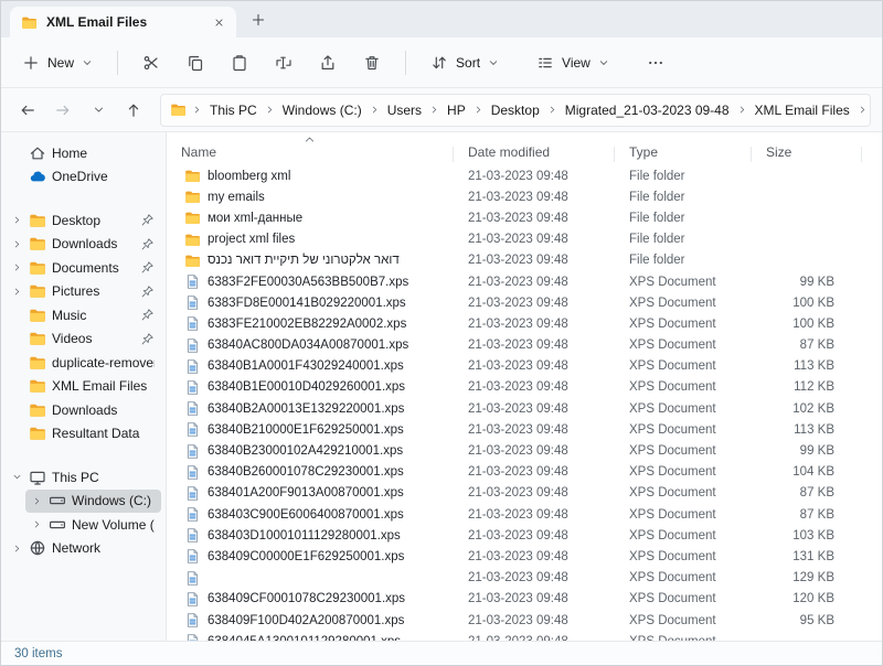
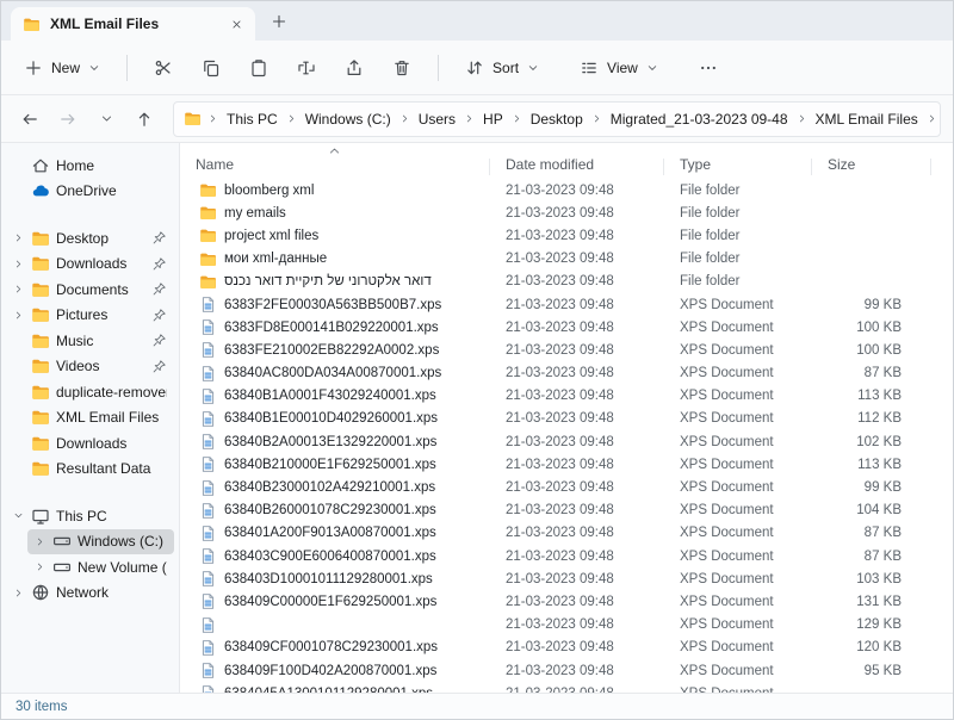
  XML Email Files
  New
  Sort
  View
  This PC
  Windows (C:)
  Users
  HP
  Desktop
  Migrated_21-03-2023 09-48
  XML Email Files
  Home
  OneDrive
  Desktop
  Downloads
  Documents
  Pictures
  Music
  Videos
  duplicate-remove
  XML Email Files
  Downloads
  Resultant Data
  This PC
  Windows (C:)
  New Volume (
  Network
  Name
  Date modified
  Type
  Size
  bloomberg xml
  21-03-2023 09:48
  File folder
  my emails
  21-03-2023 09:48
  File folder
- мои xml-данные
+ project xml files
  21-03-2023 09:48
  File folder
- project xml files
+ мои xml-данные
  21-03-2023 09:48
  File folder
  דואר אלקטרוני של תיקיית דואר נכנס
  21-03-2023 09:48
  File folder
  6383F2FE00030A563BB500B7.xps
  21-03-2023 09:48
  XPS Document
  99 KB
  6383FD8E000141B029220001.xps
  21-03-2023 09:48
  XPS Document
  100 KB
  6383FE210002EB82292A0002.xps
  21-03-2023 09:48
  XPS Document
  100 KB
  63840AC800DA034A00870001.xps
  21-03-2023 09:48
  XPS Document
  87 KB
  63840B1A0001F43029240001.xps
  21-03-2023 09:48
  XPS Document
  113 KB
  63840B1E00010D4029260001.xps
  21-03-2023 09:48
  XPS Document
  112 KB
  63840B2A00013E1329220001.xps
  21-03-2023 09:48
  XPS Document
  102 KB
  63840B210000E1F629250001.xps
  21-03-2023 09:48
  XPS Document
  113 KB
  63840B23000102A429210001.xps
  21-03-2023 09:48
  XPS Document
  99 KB
  63840B260001078C29230001.xps
  21-03-2023 09:48
  XPS Document
  104 KB
  638401A200F9013A00870001.xps
  21-03-2023 09:48
  XPS Document
  87 KB
  638403C900E6006400870001.xps
  21-03-2023 09:48
  XPS Document
  87 KB
  638403D10001011129280001.xps
  21-03-2023 09:48
  XPS Document
  103 KB
  638409C00000E1F629250001.xps
  21-03-2023 09:48
  XPS Document
  131 KB
  21-03-2023 09:48
  XPS Document
  129 KB
  638409CF0001078C29230001.xps
  21-03-2023 09:48
  XPS Document
  120 KB
  638409F100D402A200870001.xps
  21-03-2023 09:48
  XPS Document
  95 KB
  30 items
